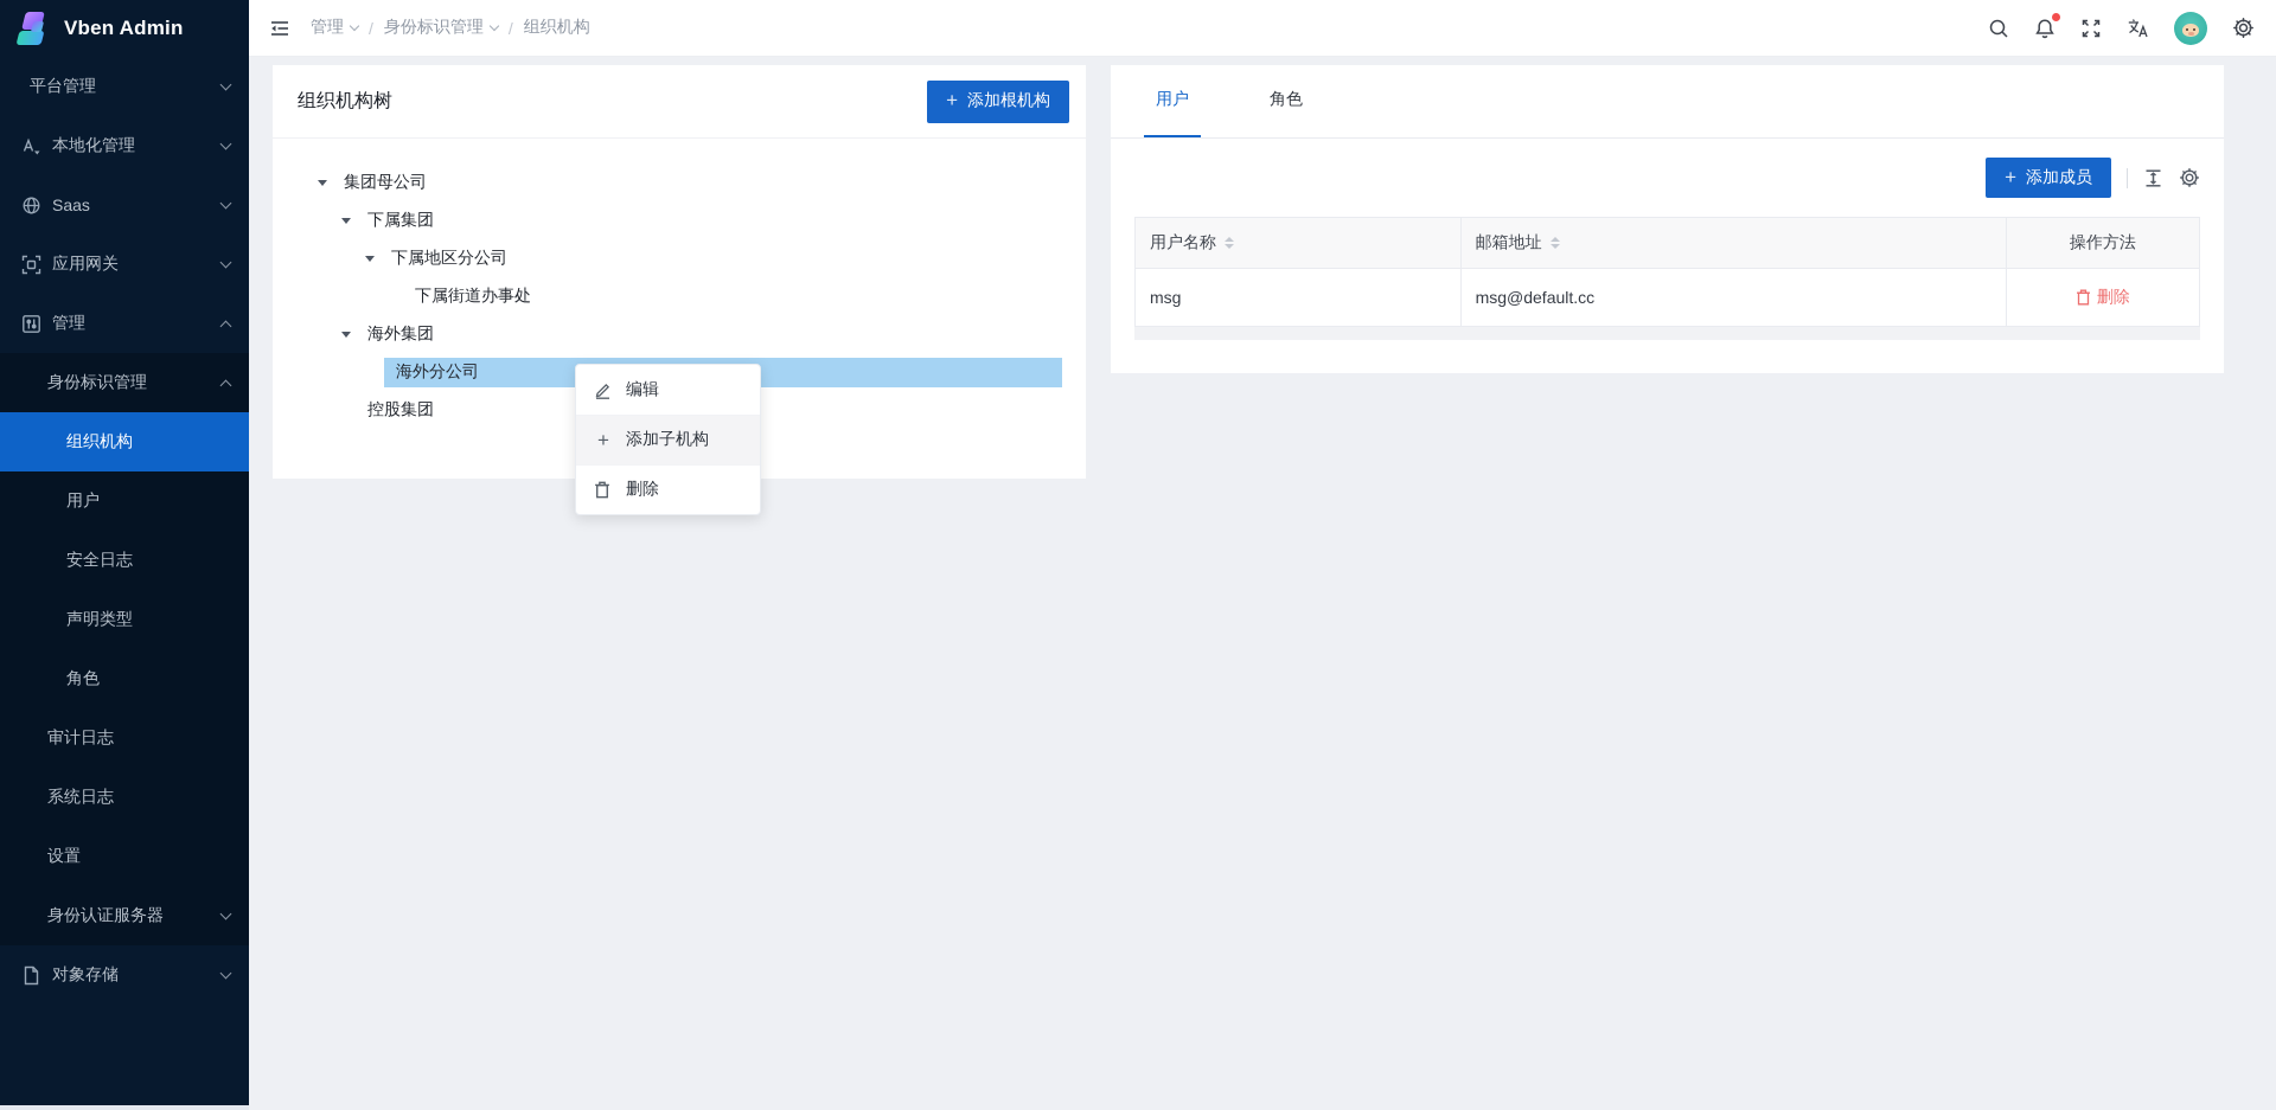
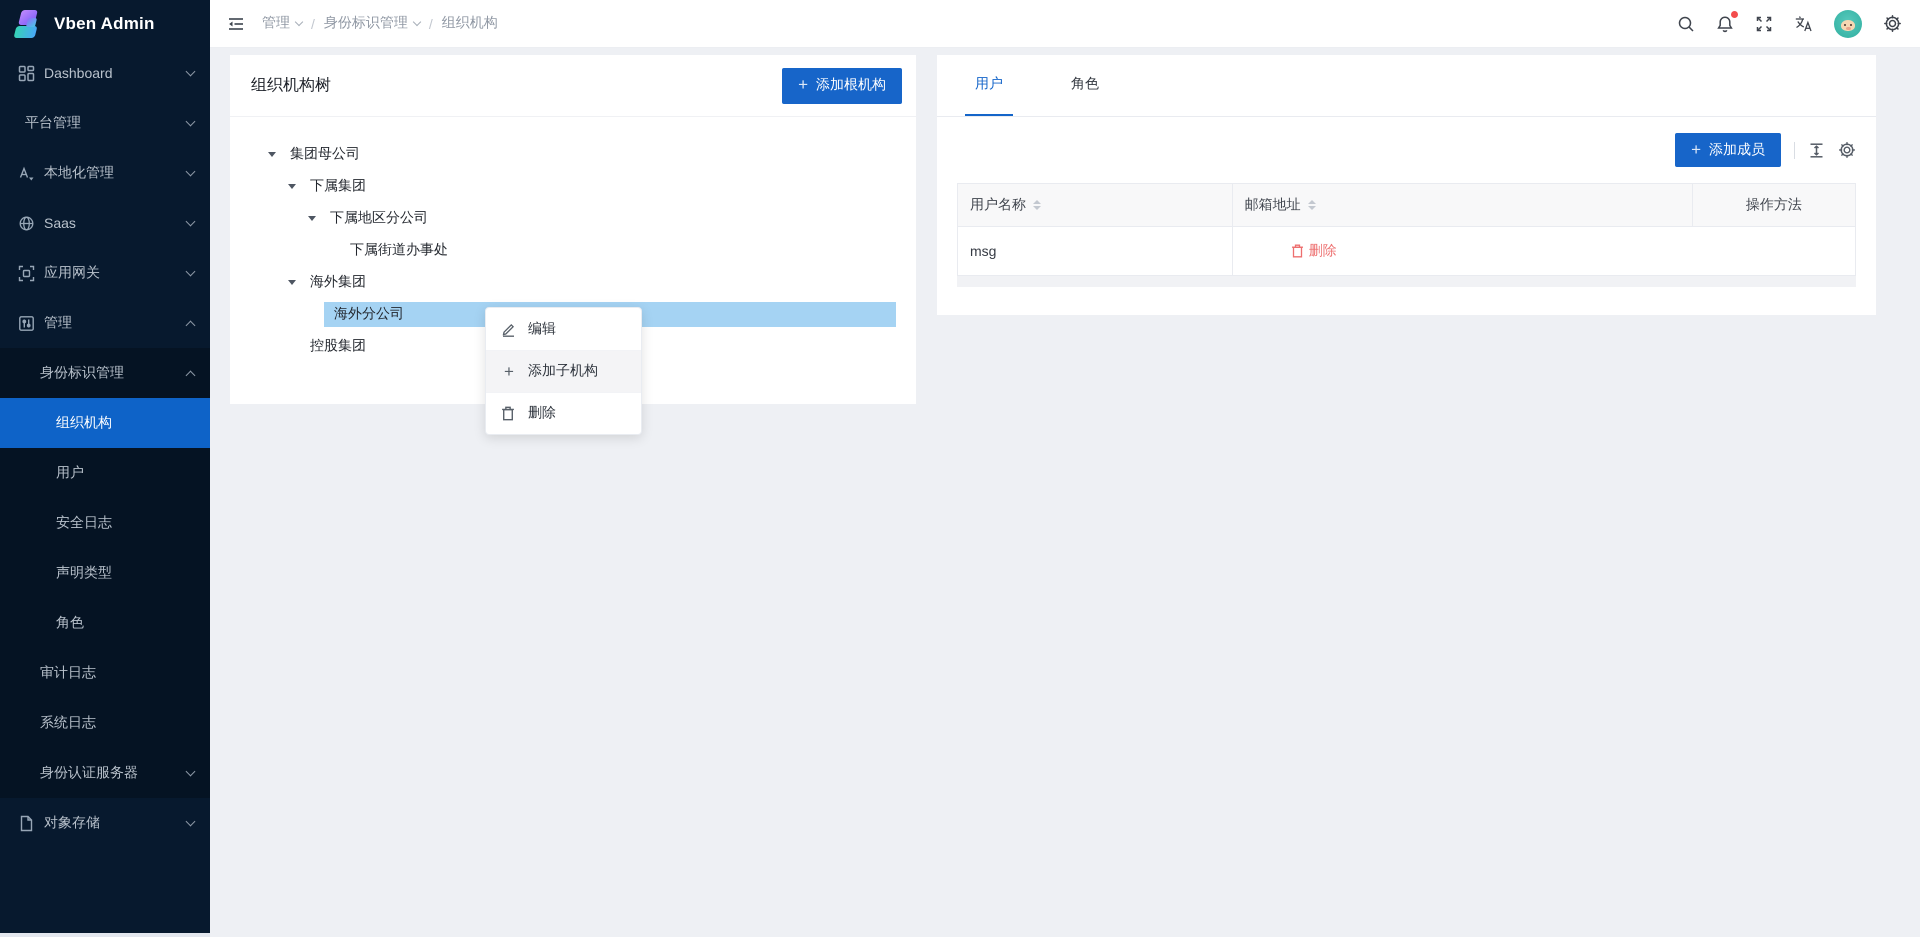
  Vben Admin
+ Dashboard
  平台管理
  本地化管理
  Saas
  应用网关
  管理
  身份标识管理
  组织机构
  用户
  安全日志
  声明类型
  角色
  审计日志
  系统日志
- 设置
  身份认证服务器
  对象存储
  管理
  /
  身份标识管理
  /
  组织机构
  组织机构树
  +
  添加根机构
  集团母公司
  下属集团
  下属地区分公司
  下属街道办事处
  海外集团
  海外分公司
  控股集团
  用户
  角色
  +
  添加成员
  用户名称
  邮箱地址
  操作方法
  msg
- msg@default.cc
  删除
  编辑
  +
  添加子机构
  删除
